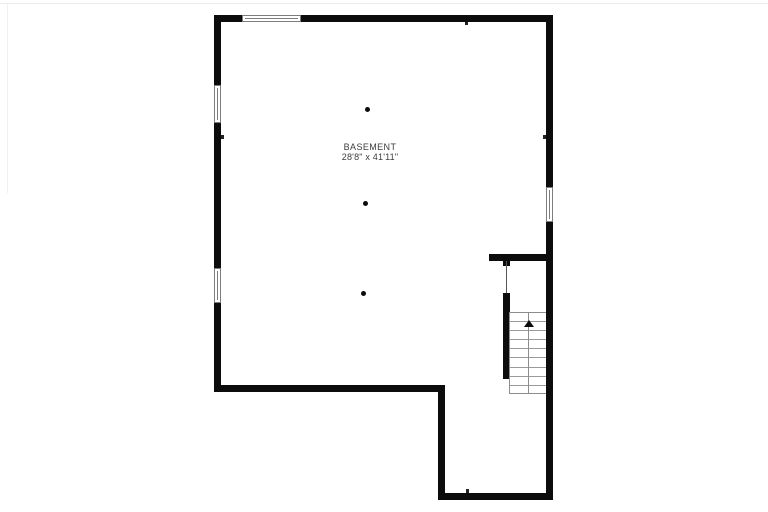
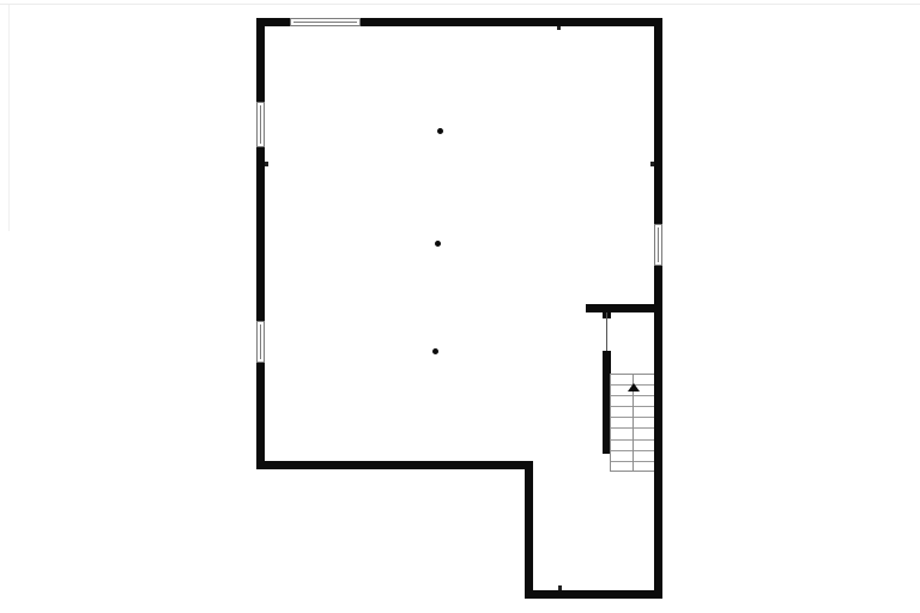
- BASEMENT
- 28'8" x 41'11"
